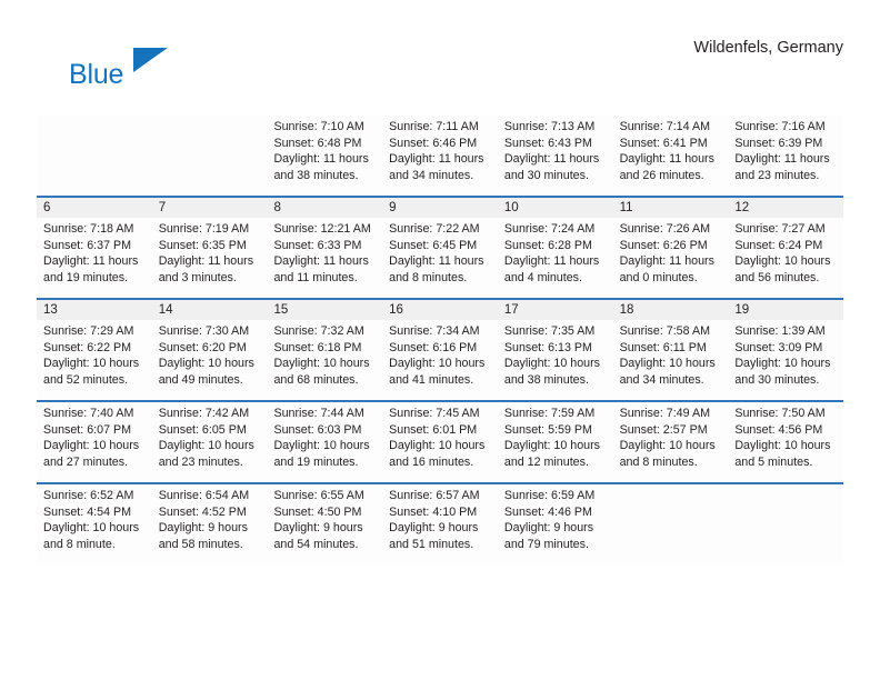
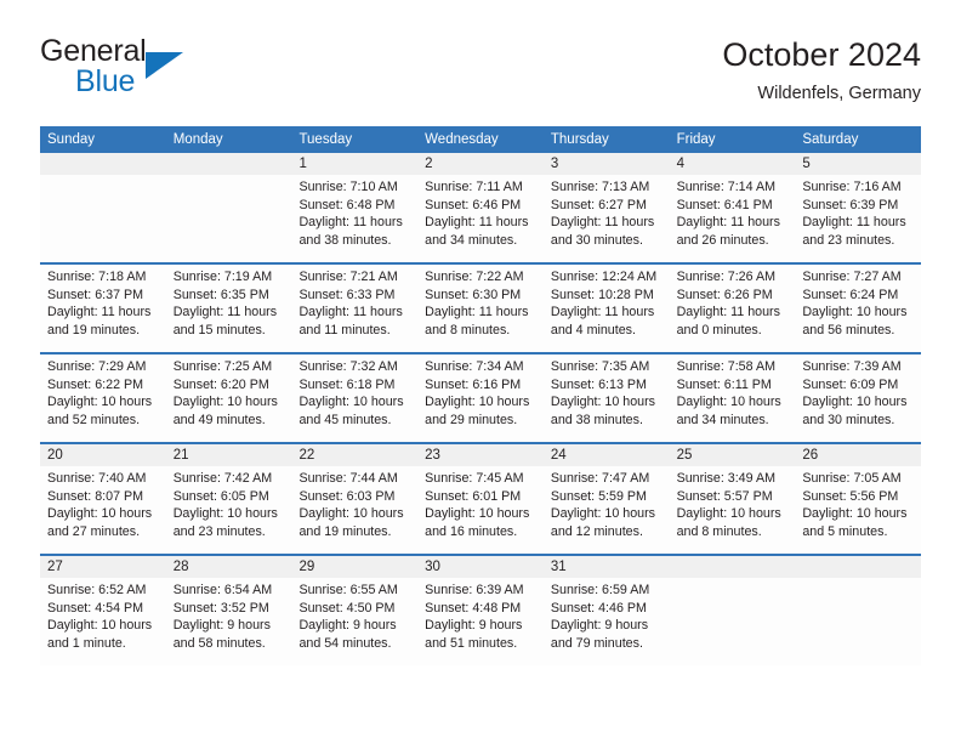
+ General
  Blue
+ October 2024
  Wildenfels, Germany
+ Sunday
+ Monday
+ Tuesday
+ Wednesday
+ Thursday
+ Friday
+ Saturday
+ 1
+ 2
+ 3
+ 4
+ 5
  Sunrise: 7:10 AM
  Sunset: 6:48 PM
  Daylight: 11 hours
  and 38 minutes.
  Sunrise: 7:11 AM
  Sunset: 6:46 PM
  Daylight: 11 hours
  and 34 minutes.
  Sunrise: 7:13 AM
- Sunset: 6:43 PM
+ Sunset: 6:27 PM
  Daylight: 11 hours
  and 30 minutes.
  Sunrise: 7:14 AM
  Sunset: 6:41 PM
  Daylight: 11 hours
  and 26 minutes.
  Sunrise: 7:16 AM
  Sunset: 6:39 PM
  Daylight: 11 hours
  and 23 minutes.
- 6
- 7
- 8
- 9
- 10
- 11
- 12
  Sunrise: 7:18 AM
  Sunset: 6:37 PM
  Daylight: 11 hours
  and 19 minutes.
  Sunrise: 7:19 AM
  Sunset: 6:35 PM
  Daylight: 11 hours
- and 3 minutes.
+ and 15 minutes.
- Sunrise: 12:21 AM
+ Sunrise: 7:21 AM
  Sunset: 6:33 PM
  Daylight: 11 hours
  and 11 minutes.
  Sunrise: 7:22 AM
- Sunset: 6:45 PM
+ Sunset: 6:30 PM
  Daylight: 11 hours
  and 8 minutes.
- Sunrise: 7:24 AM
+ Sunrise: 12:24 AM
- Sunset: 6:28 PM
+ Sunset: 10:28 PM
  Daylight: 11 hours
  and 4 minutes.
  Sunrise: 7:26 AM
  Sunset: 6:26 PM
  Daylight: 11 hours
  and 0 minutes.
  Sunrise: 7:27 AM
  Sunset: 6:24 PM
  Daylight: 10 hours
  and 56 minutes.
- 13
- 14
- 15
- 16
- 17
- 18
- 19
  Sunrise: 7:29 AM
  Sunset: 6:22 PM
  Daylight: 10 hours
  and 52 minutes.
- Sunrise: 7:30 AM
+ Sunrise: 7:25 AM
  Sunset: 6:20 PM
  Daylight: 10 hours
  and 49 minutes.
  Sunrise: 7:32 AM
  Sunset: 6:18 PM
  Daylight: 10 hours
- and 68 minutes.
+ and 45 minutes.
  Sunrise: 7:34 AM
  Sunset: 6:16 PM
  Daylight: 10 hours
- and 41 minutes.
+ and 29 minutes.
  Sunrise: 7:35 AM
  Sunset: 6:13 PM
  Daylight: 10 hours
  and 38 minutes.
  Sunrise: 7:58 AM
  Sunset: 6:11 PM
  Daylight: 10 hours
  and 34 minutes.
- Sunrise: 1:39 AM
+ Sunrise: 7:39 AM
- Sunset: 3:09 PM
+ Sunset: 6:09 PM
  Daylight: 10 hours
  and 30 minutes.
+ 20
+ 21
+ 22
+ 23
+ 24
+ 25
+ 26
  Sunrise: 7:40 AM
- Sunset: 6:07 PM
+ Sunset: 8:07 PM
  Daylight: 10 hours
  and 27 minutes.
  Sunrise: 7:42 AM
  Sunset: 6:05 PM
  Daylight: 10 hours
  and 23 minutes.
  Sunrise: 7:44 AM
  Sunset: 6:03 PM
  Daylight: 10 hours
  and 19 minutes.
  Sunrise: 7:45 AM
  Sunset: 6:01 PM
  Daylight: 10 hours
  and 16 minutes.
- Sunrise: 7:59 AM
+ Sunrise: 7:47 AM
  Sunset: 5:59 PM
  Daylight: 10 hours
  and 12 minutes.
- Sunrise: 7:49 AM
+ Sunrise: 3:49 AM
- Sunset: 2:57 PM
+ Sunset: 5:57 PM
  Daylight: 10 hours
  and 8 minutes.
- Sunrise: 7:50 AM
+ Sunrise: 7:05 AM
- Sunset: 4:56 PM
+ Sunset: 5:56 PM
  Daylight: 10 hours
  and 5 minutes.
+ 27
+ 28
+ 29
+ 30
+ 31
  Sunrise: 6:52 AM
  Sunset: 4:54 PM
  Daylight: 10 hours
- and 8 minute.
+ and 1 minute.
  Sunrise: 6:54 AM
- Sunset: 4:52 PM
+ Sunset: 3:52 PM
  Daylight: 9 hours
  and 58 minutes.
  Sunrise: 6:55 AM
  Sunset: 4:50 PM
  Daylight: 9 hours
  and 54 minutes.
- Sunrise: 6:57 AM
+ Sunrise: 6:39 AM
- Sunset: 4:10 PM
+ Sunset: 4:48 PM
  Daylight: 9 hours
  and 51 minutes.
  Sunrise: 6:59 AM
  Sunset: 4:46 PM
  Daylight: 9 hours
  and 79 minutes.
